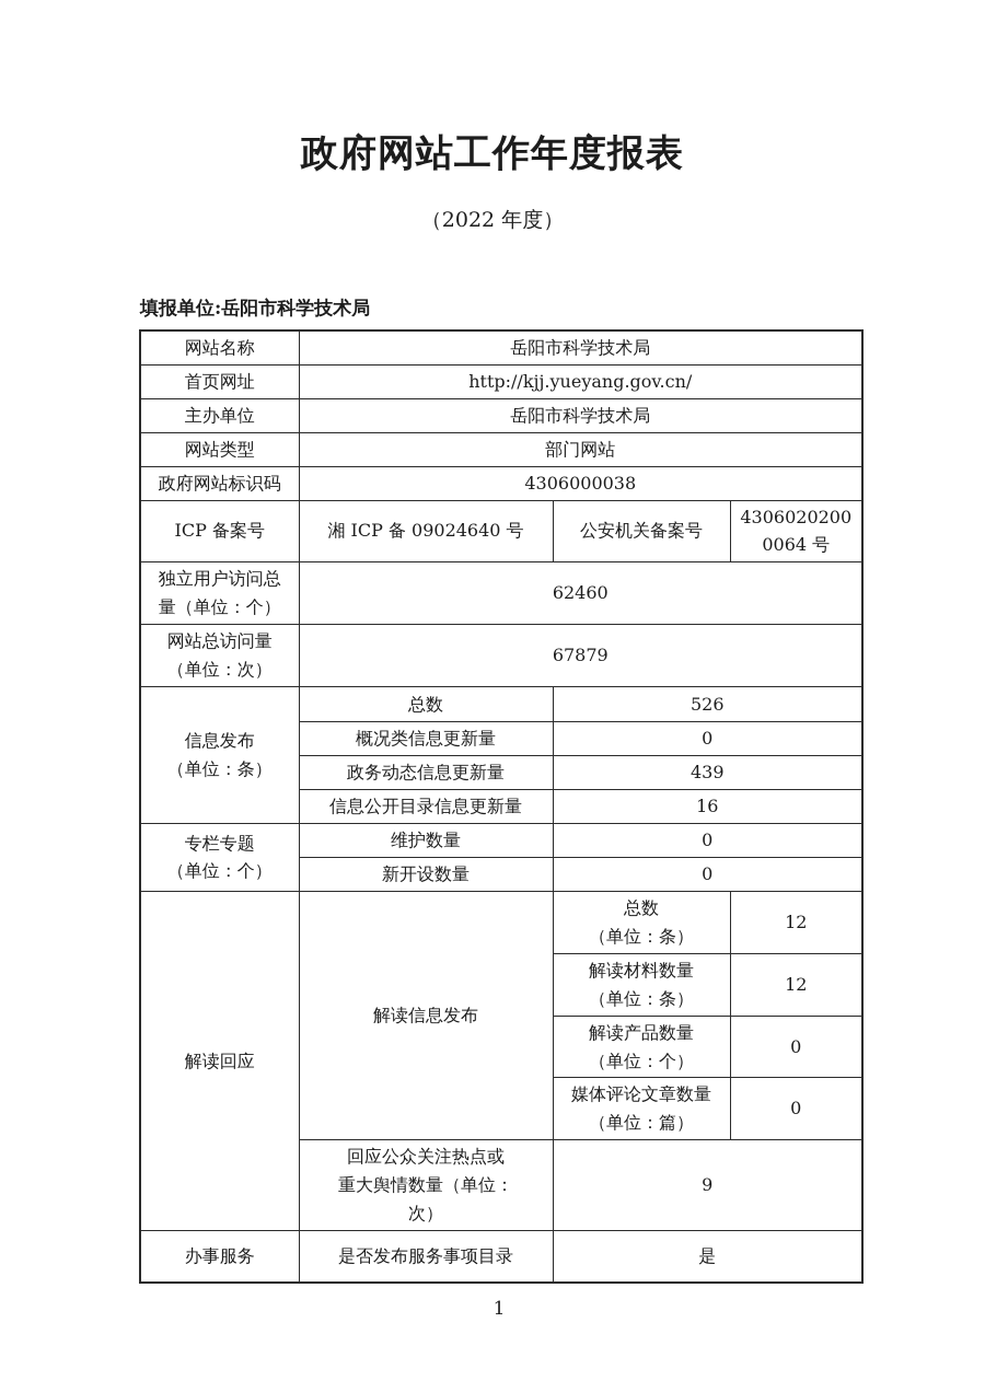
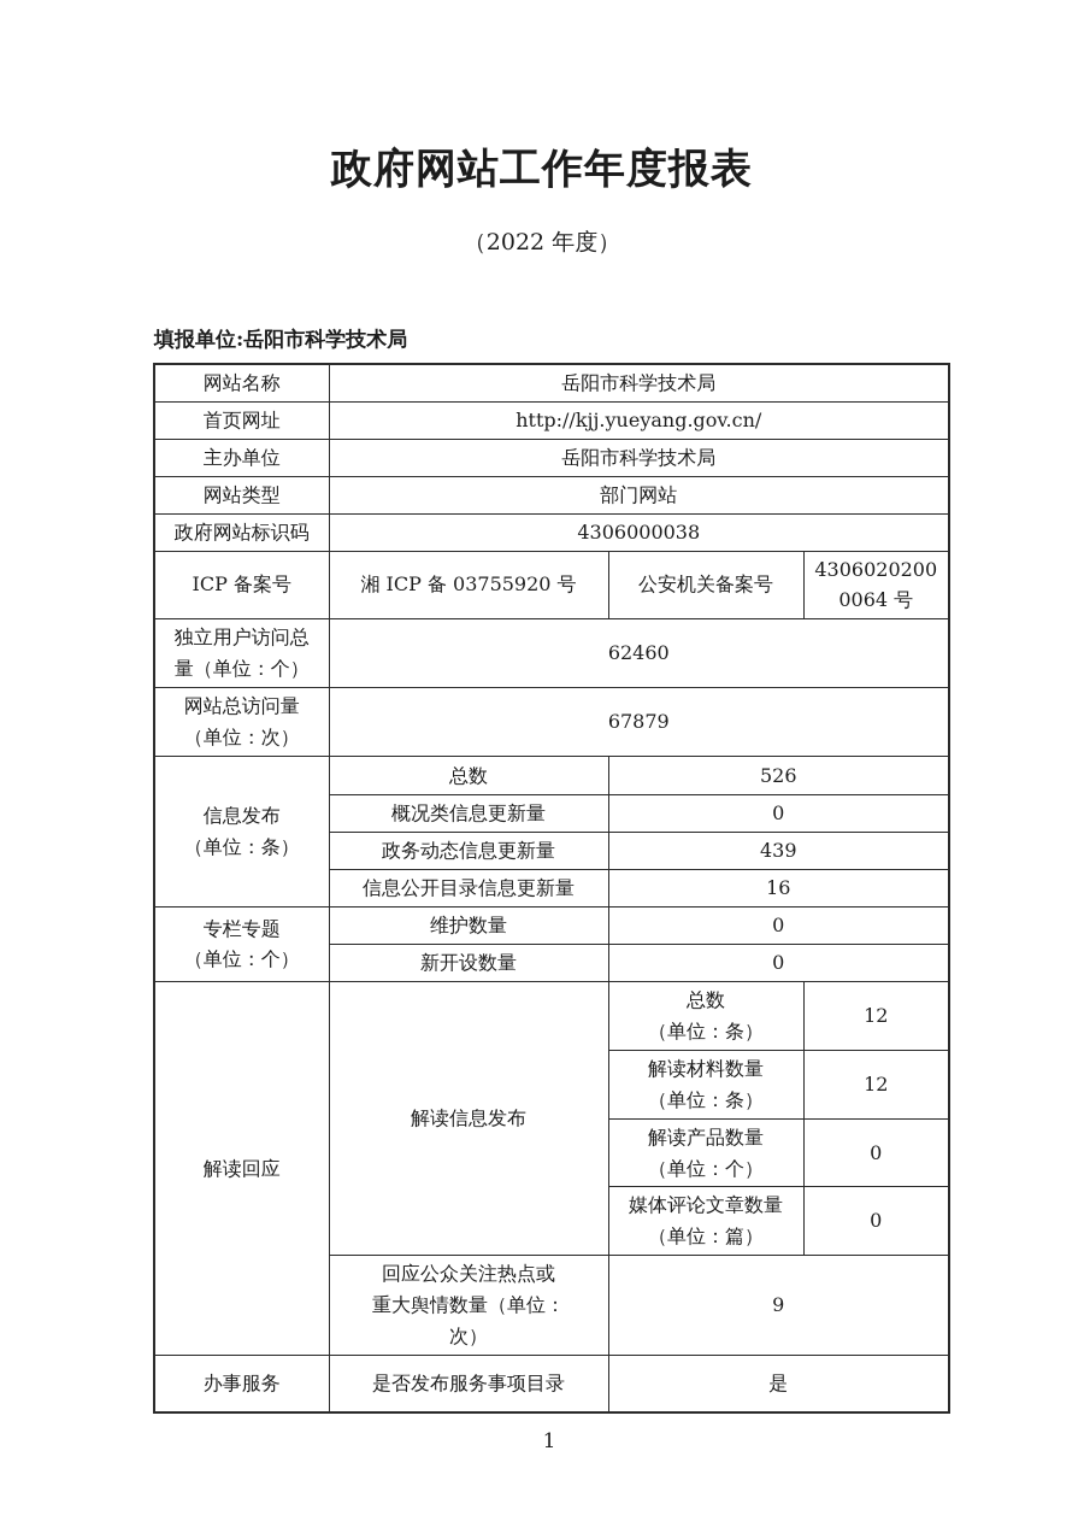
  政府网站工作年度报表
  （2022 年度）
  填报单位:岳阳市科学技术局
  网站名称	岳阳市科学技术局
  首页网址	http://kjj.yueyang.gov.cn/
  主办单位	岳阳市科学技术局
  网站类型	部门网站
  政府网站标识码	4306000038
- ICP 备案号	湘 ICP 备 09024640 号	公安机关备案号	43060202000064 号
+ ICP 备案号	湘 ICP 备 03755920 号	公安机关备案号	43060202000064 号
  独立用户访问总 量（单位：个）	62460
  网站总访问量 （单位：次）	67879
  信息发布 （单位：条）	总数	526
  概况类信息更新量	0
  政务动态信息更新量	439
  信息公开目录信息更新量	16
  专栏专题 （单位：个）	维护数量	0
  新开设数量	0
  解读回应	解读信息发布	总数 （单位：条）	12
  解读材料数量 （单位：条）	12
  解读产品数量 （单位：个）	0
  媒体评论文章数量 （单位：篇）	0
  回应公众关注热点或 重大舆情数量（单位： 次）	9
  办事服务	是否发布服务事项目录	是
  1
